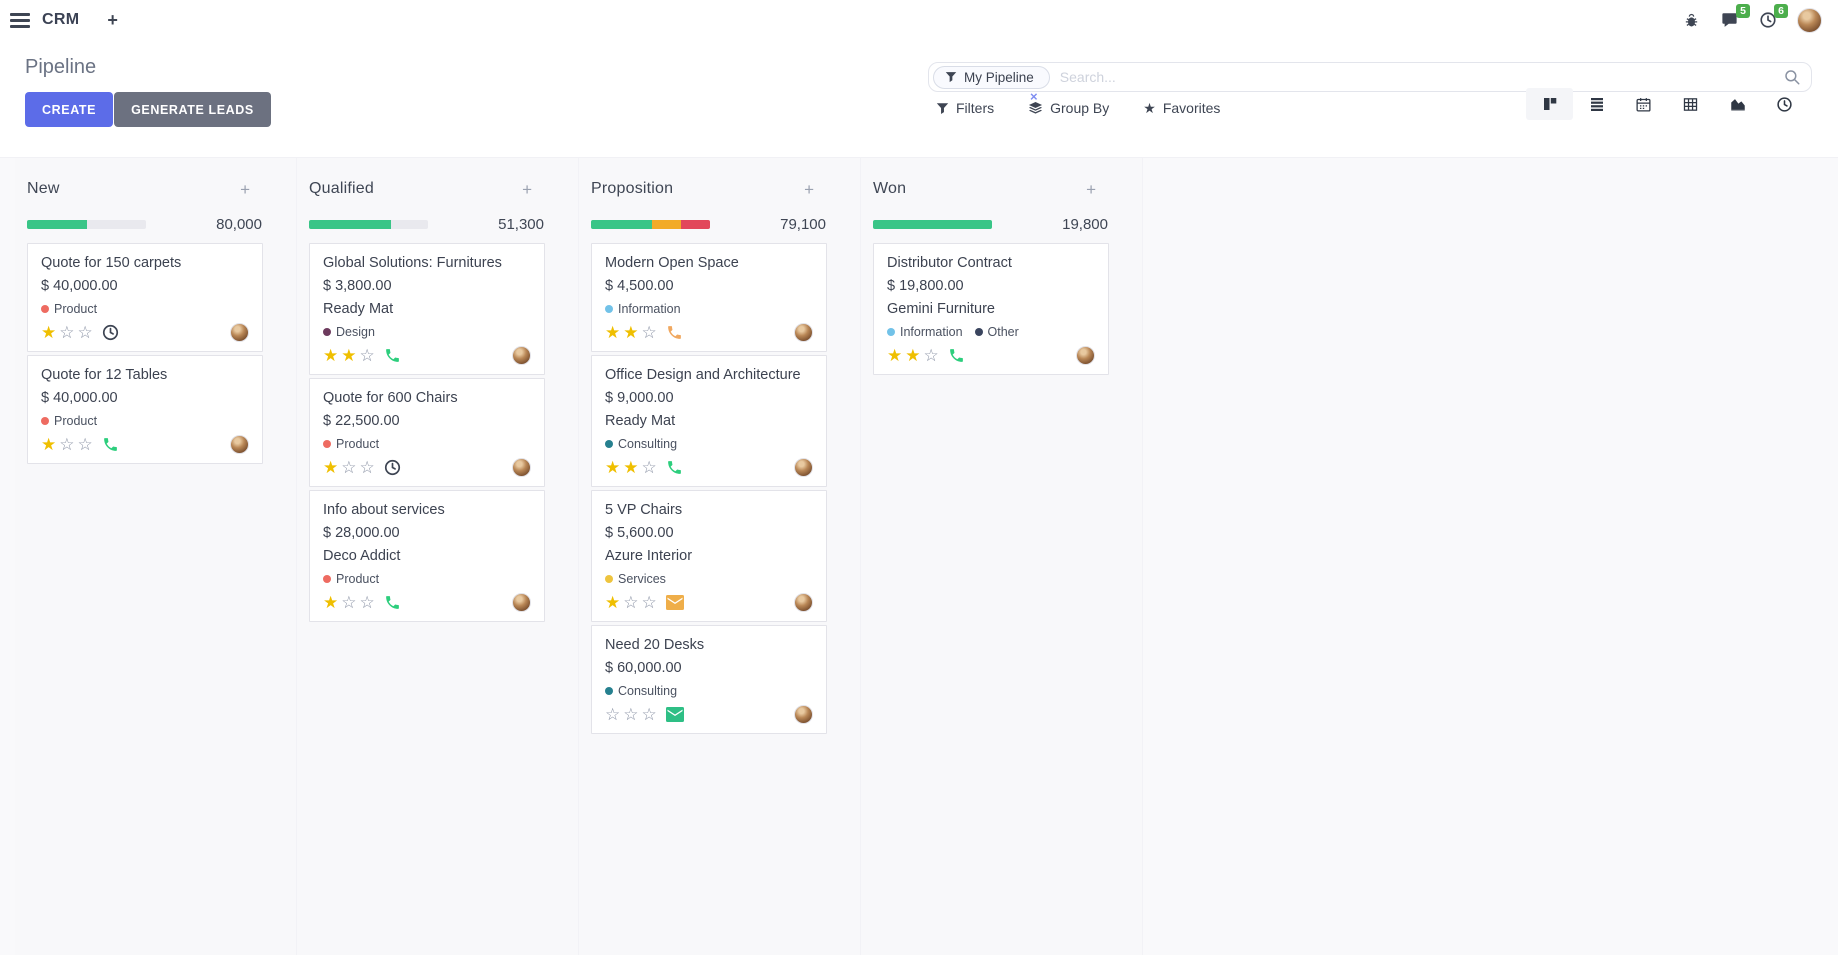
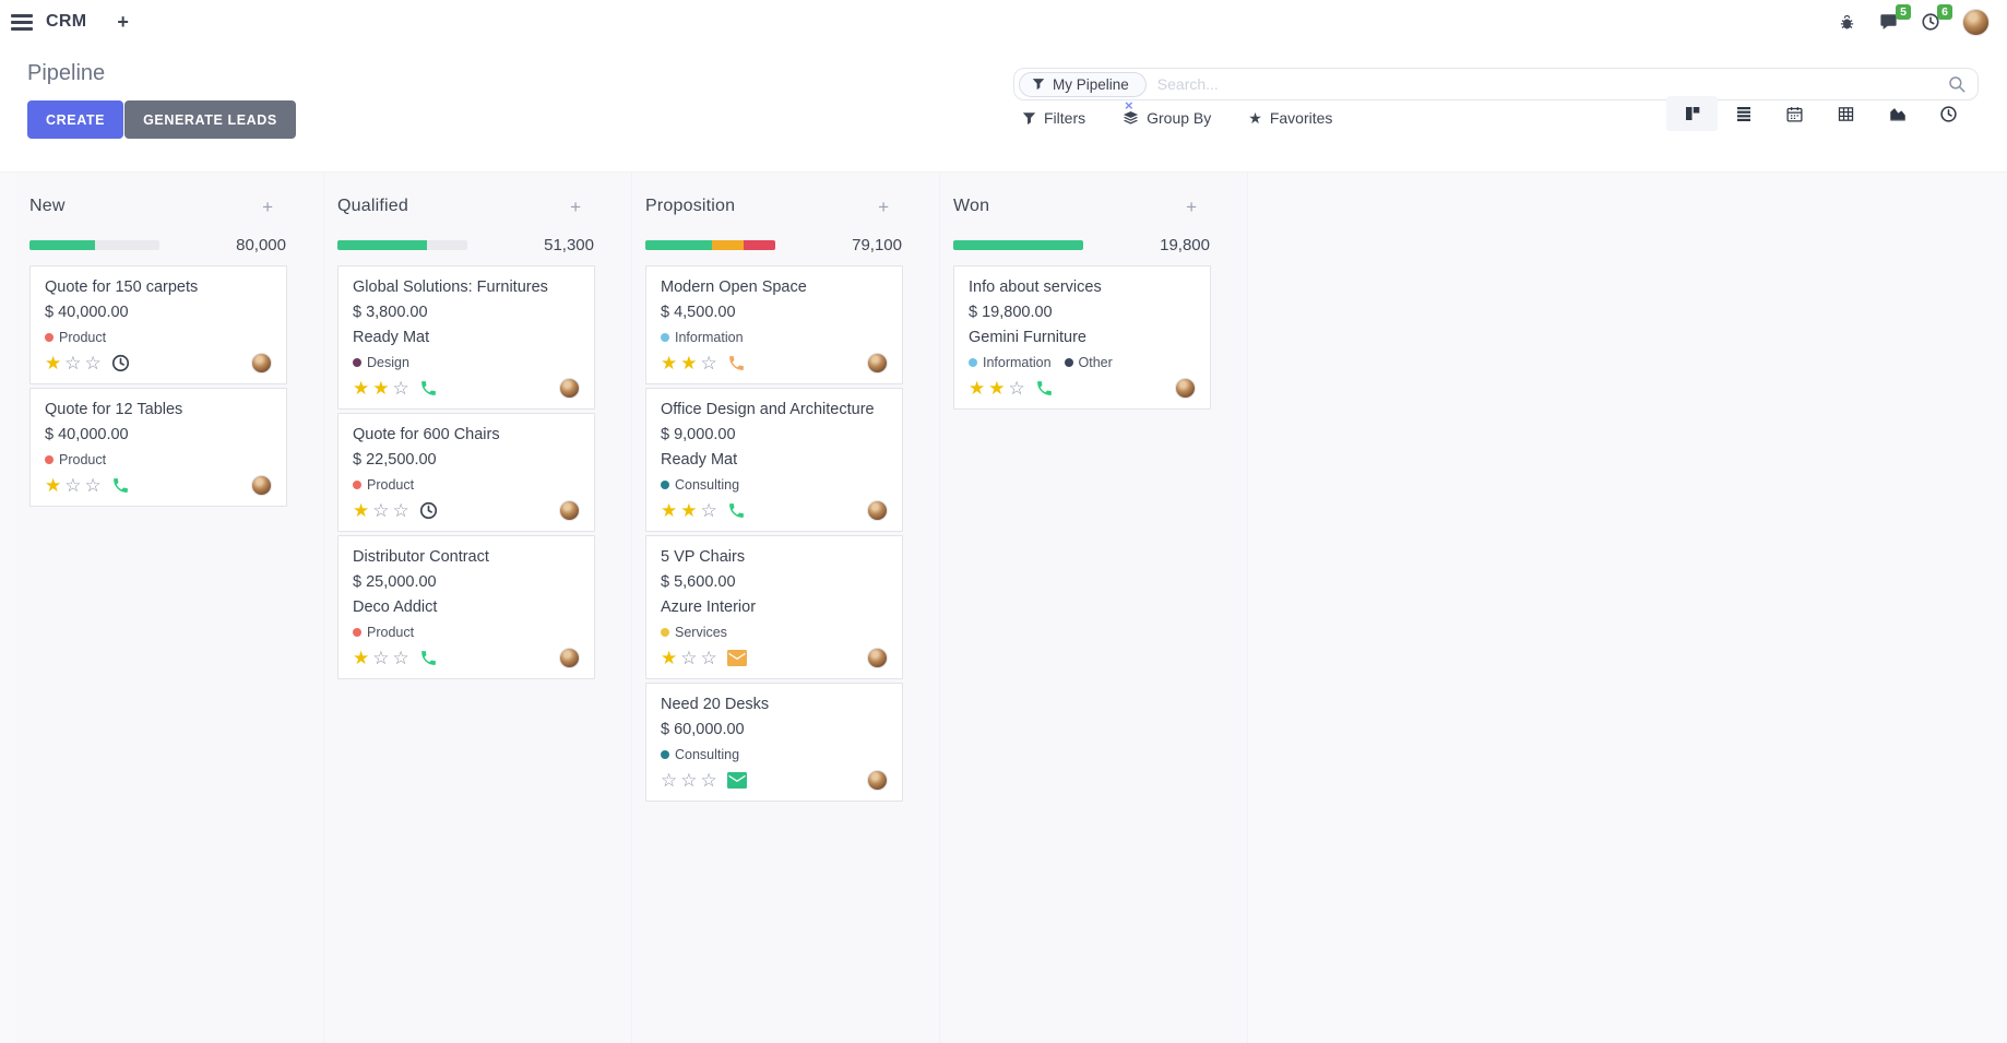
  CRM
  +
  5
  6
  Pipeline
  CREATE
  GENERATE LEADS
  My Pipeline
  Search...
  ×
  Filters
  Group By
  ★
  Favorites
  New
  +
  80,000
  Quote for 150 carpets
  $ 40,000.00
  Product
  ★
  ☆
  ☆
  Quote for 12 Tables
  $ 40,000.00
  Product
  ★
  ☆
  ☆
  Qualified
  +
  51,300
  Global Solutions: Furnitures
  $ 3,800.00
  Ready Mat
  Design
  ★
  ★
  ☆
  Quote for 600 Chairs
  $ 22,500.00
  Product
  ★
  ☆
  ☆
- Info about services
+ Distributor Contract
- $ 28,000.00
+ $ 25,000.00
  Deco Addict
  Product
  ★
  ☆
  ☆
  Proposition
  +
  79,100
  Modern Open Space
  $ 4,500.00
  Information
  ★
  ★
  ☆
  Office Design and Architecture
  $ 9,000.00
  Ready Mat
  Consulting
  ★
  ★
  ☆
  5 VP Chairs
  $ 5,600.00
  Azure Interior
  Services
  ★
  ☆
  ☆
  Need 20 Desks
  $ 60,000.00
  Consulting
  ☆
  ☆
  ☆
  Won
  +
  19,800
- Distributor Contract
+ Info about services
  $ 19,800.00
  Gemini Furniture
  Information
  Other
  ★
  ★
  ☆
